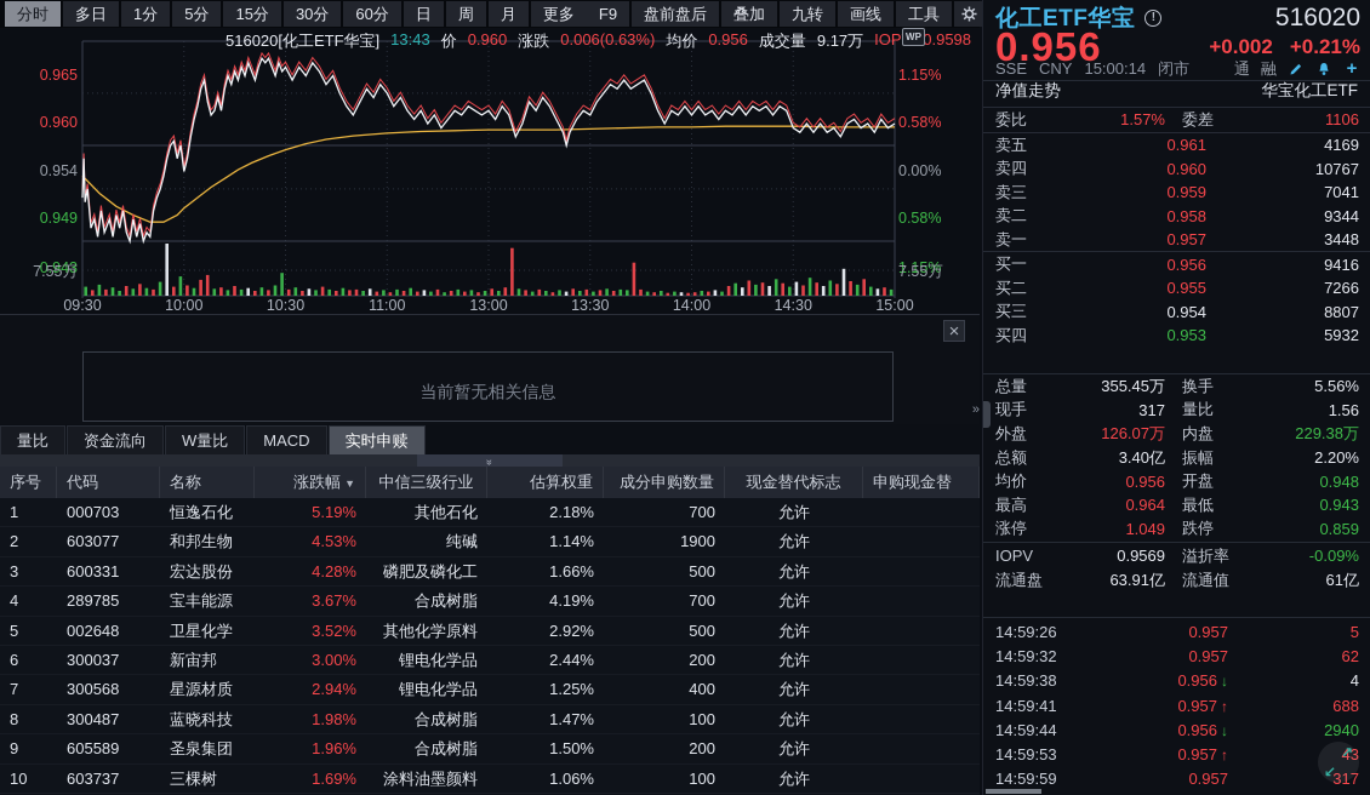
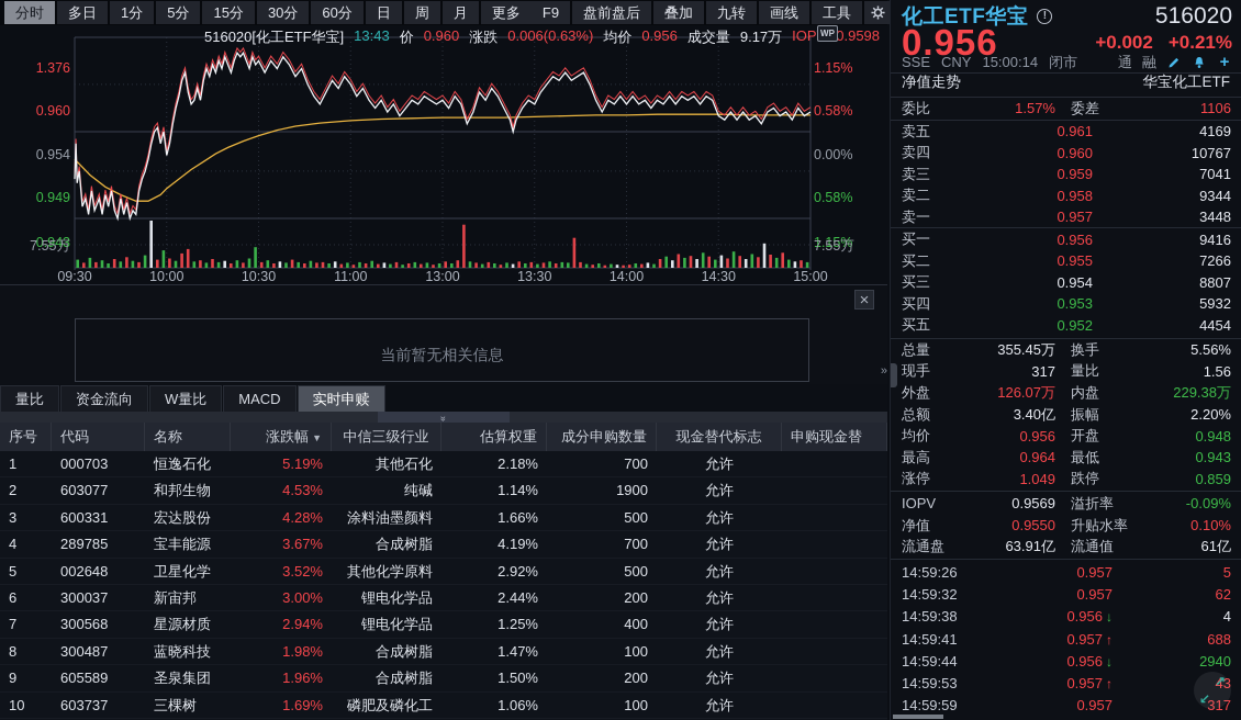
  分时
  多日
  1分
  5分
  15分
  30分
  60分
  日
  周
  月
  更多
  F9
  盘前盘后
  叠加
  九转
  画线
  工具
  516020[化工ETF华宝]
  13:43
  价
  0.960
  涨跌
  0.006(0.63%)
  均价
  0.956
  成交量
  9.17万
  IOP
  0.9598
  WP
- 0.965
+ 1.376
  0.960
  0.954
  0.949
  0.943
  1.15%
  0.58%
  0.00%
  0.58%
  1.15%
  7.55万
  7.55万
  09:30
  10:00
  10:30
  11:00
  13:00
  13:30
  14:00
  14:30
  15:00
  当前暂无相关信息
  ×
  »
  量比
  资金流向
  W量比
  MACD
  实时申赎
  序号
  代码
  名称
  涨跌幅 ▼
  中信三级行业
  估算权重
  成分申购数量
  现金替代标志
  申购现金替
  1
  000703
  恒逸石化
  5.19%
  其他石化
  2.18%
  700
  允许
  2
  603077
  和邦生物
  4.53%
  纯碱
  1.14%
  1900
  允许
  3
  600331
  宏达股份
  4.28%
- 磷肥及磷化工
+ 涂料油墨颜料
  1.66%
  500
  允许
  4
  289785
  宝丰能源
  3.67%
  合成树脂
  4.19%
  700
  允许
  5
  002648
  卫星化学
  3.52%
  其他化学原料
  2.92%
  500
  允许
  6
  300037
  新宙邦
  3.00%
  锂电化学品
  2.44%
  200
  允许
  7
  300568
  星源材质
  2.94%
  锂电化学品
  1.25%
  400
  允许
  8
  300487
  蓝晓科技
  1.98%
  合成树脂
  1.47%
  100
  允许
  9
  605589
  圣泉集团
  1.96%
  合成树脂
  1.50%
  200
  允许
  10
  603737
  三棵树
  1.69%
- 涂料油墨颜料
+ 磷肥及磷化工
  1.06%
  100
  允许
  化工ETF华宝
  !
  516020
  0.956
  +0.002
  +0.21%
  SSE
  CNY
  15:00:14
  闭市
  通
  融
  +
  净值走势
  华宝化工ETF
  委比
  1.57%
  委差
  1106
  卖五
  0.961
  4169
  卖四
  0.960
  10767
  卖三
  0.959
  7041
  卖二
  0.958
  9344
  卖一
  0.957
  3448
  买一
  0.956
  9416
  买二
  0.955
  7266
  买三
  0.954
  8807
  买四
  0.953
  5932
+ 买五
+ 0.952
+ 4454
  总量
  355.45万
  换手
  5.56%
  现手
  317
  量比
  1.56
  外盘
  126.07万
  内盘
  229.38万
  总额
  3.40亿
  振幅
  2.20%
  均价
  0.956
  开盘
  0.948
  最高
  0.964
  最低
  0.943
  涨停
  1.049
  跌停
  0.859
  IOPV
  0.9569
  溢折率
  -0.09%
+ 净值
+ 0.9550
+ 升贴水率
+ 0.10%
  流通盘
  63.91亿
  流通值
  61亿
  14:59:26
  0.957
  5
  14:59:32
  0.957
  62
  14:59:38
  0.956 ↓
  4
  14:59:41
  0.957 ↑
  688
  14:59:44
  0.956 ↓
  2940
  14:59:53
  0.957 ↑
  43
  14:59:59
  0.957
  317
  ↗
  ↙
